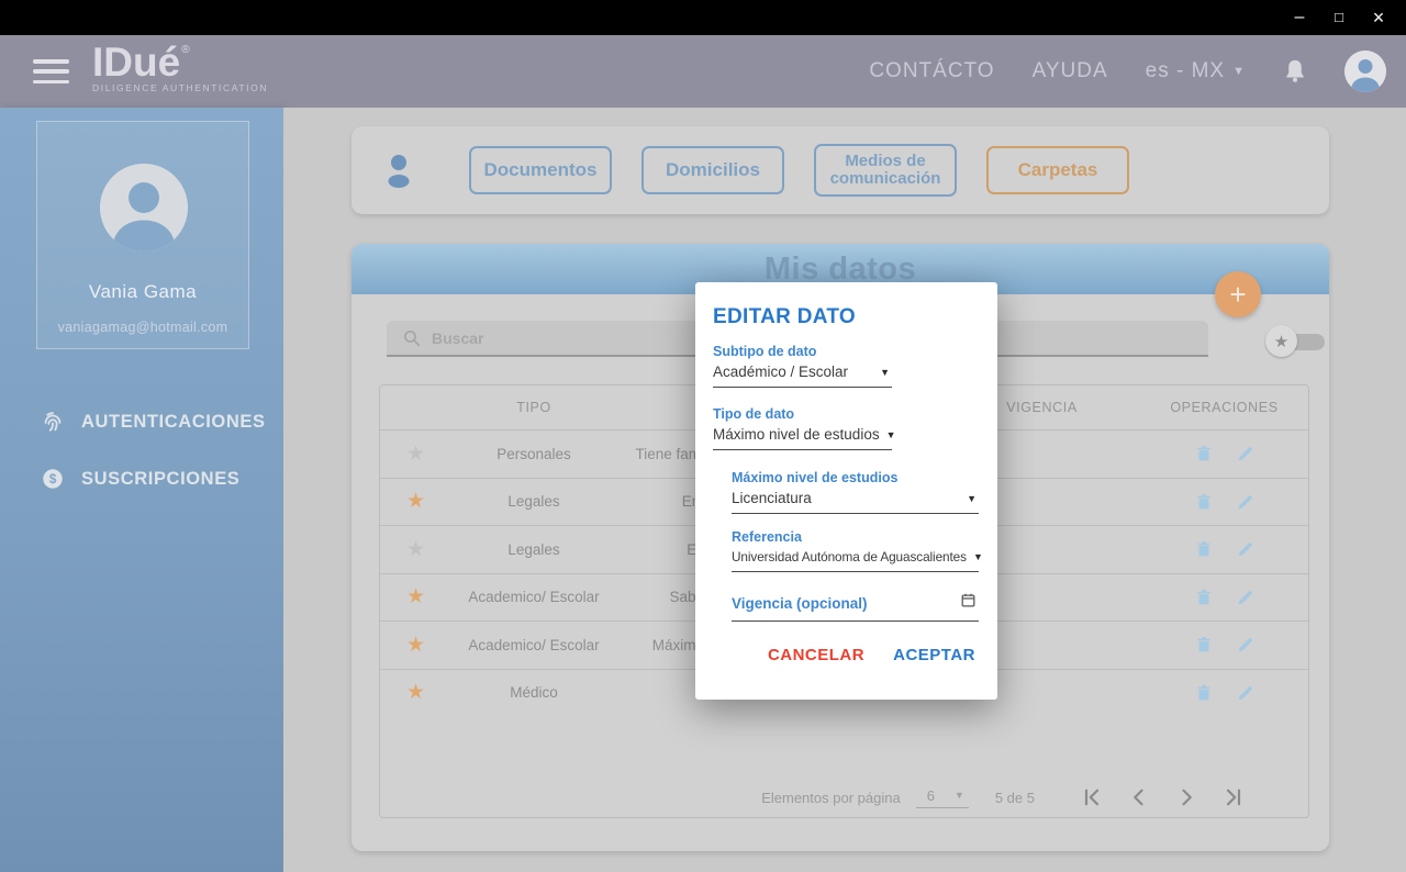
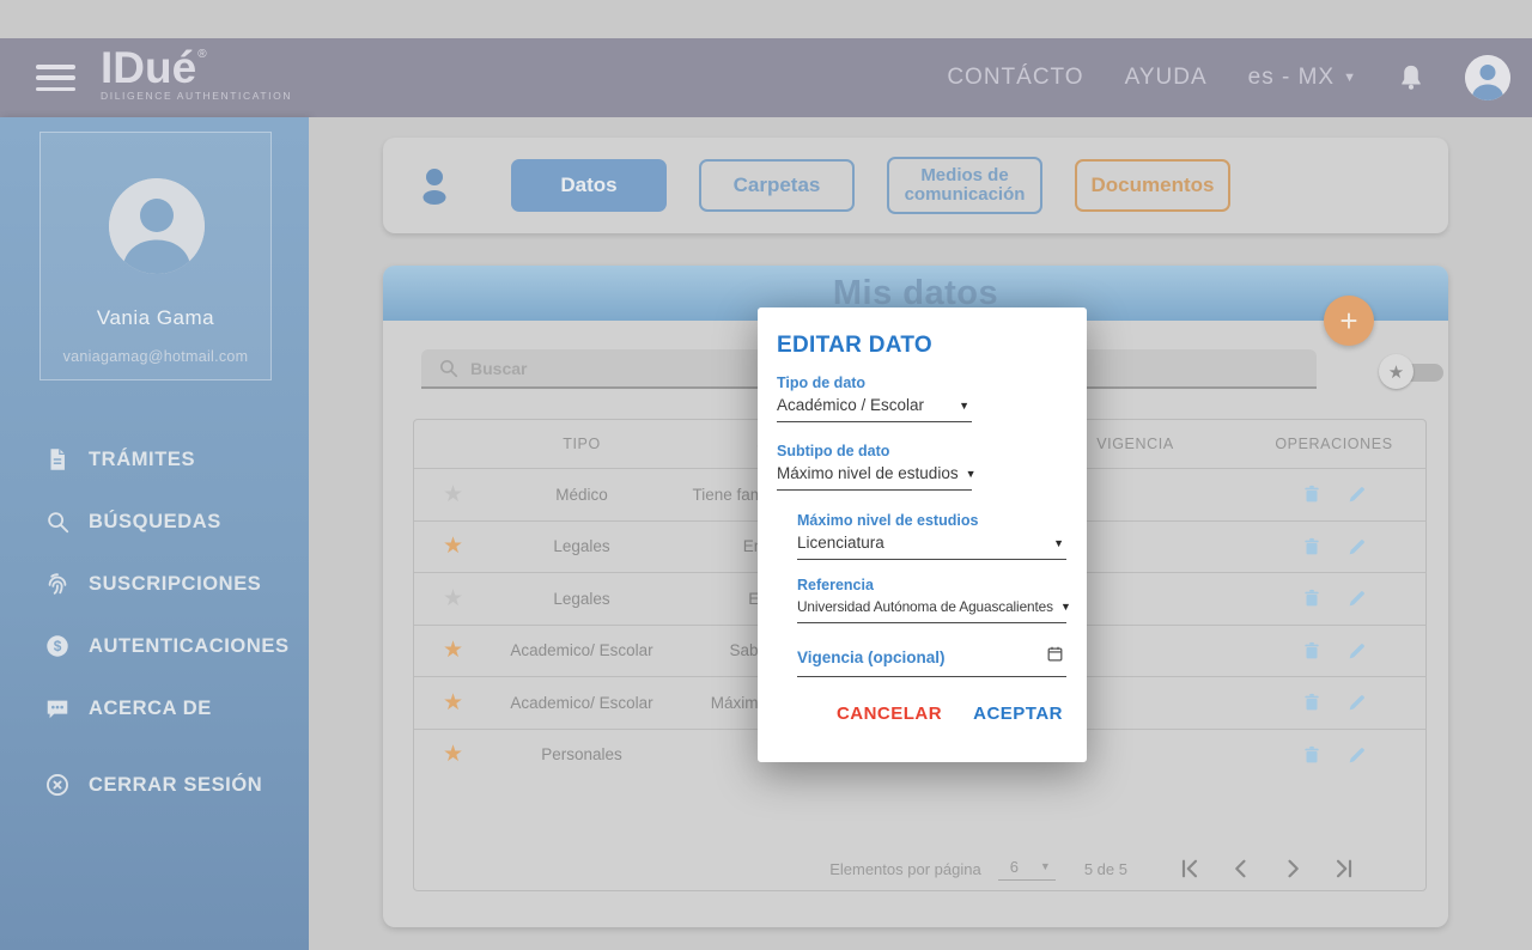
- –
- □
- ×
  IDué
  ®
  DILIGENCE AUTHENTICATION
  CONTÁCTO
  AYUDA
  es - MX
  ▼
  Vania Gama
  vaniagamag@hotmail.com
+ TRÁMITES
+ BÚSQUEDAS
- AUTENTICACIONES
+ SUSCRIPCIONES
  $
- SUSCRIPCIONES
+ AUTENTICACIONES
+ ACERCA DE
+ CERRAR SESIÓN
+ Datos
- Documentos
+ Carpetas
- Domicilios
  Medios de comunicación
- Carpetas
+ Documentos
  Mis datos
  +
  Buscar
  ★
  TIPO
  VIGENCIA
  OPERACIONES
- Personales
+ Médico
  Tiene fa
  ★
  Legales
  Legales
  ★
  Academico/ Escolar
  Sab
  ★
  Academico/ Escolar
  Máxim
  ★
- Médico
+ Personales
  Elementos por página
  6
  ▼
  5 de 5
  EDITAR DATO
- Subtipo de dato
+ Tipo de dato
  Académico / Escolar
  ▼
- Tipo de dato
+ Subtipo de dato
  Máximo nivel de estudios
  ▼
  Máximo nivel de estudios
  Licenciatura
  ▼
  Referencia
  Universidad Autónoma de Aguascalientes
  ▼
  Vigencia (opcional)
  CANCELAR
  ACEPTAR
